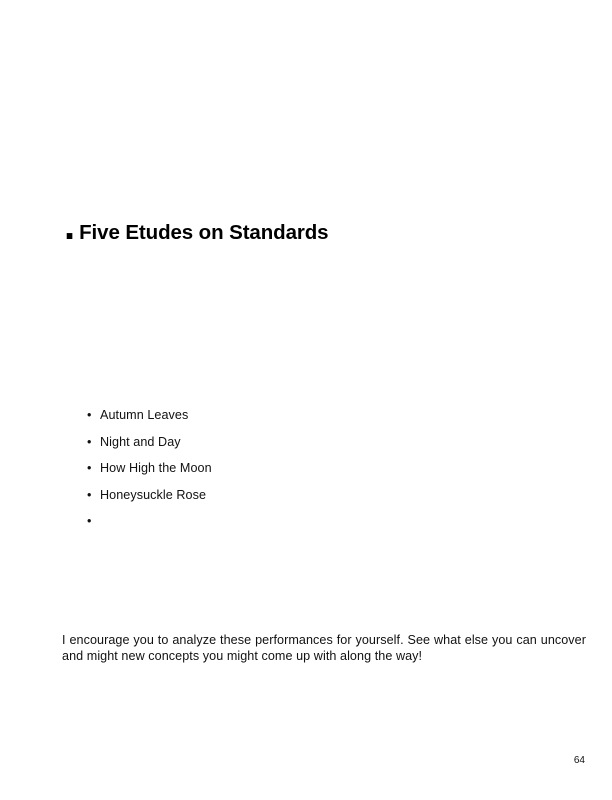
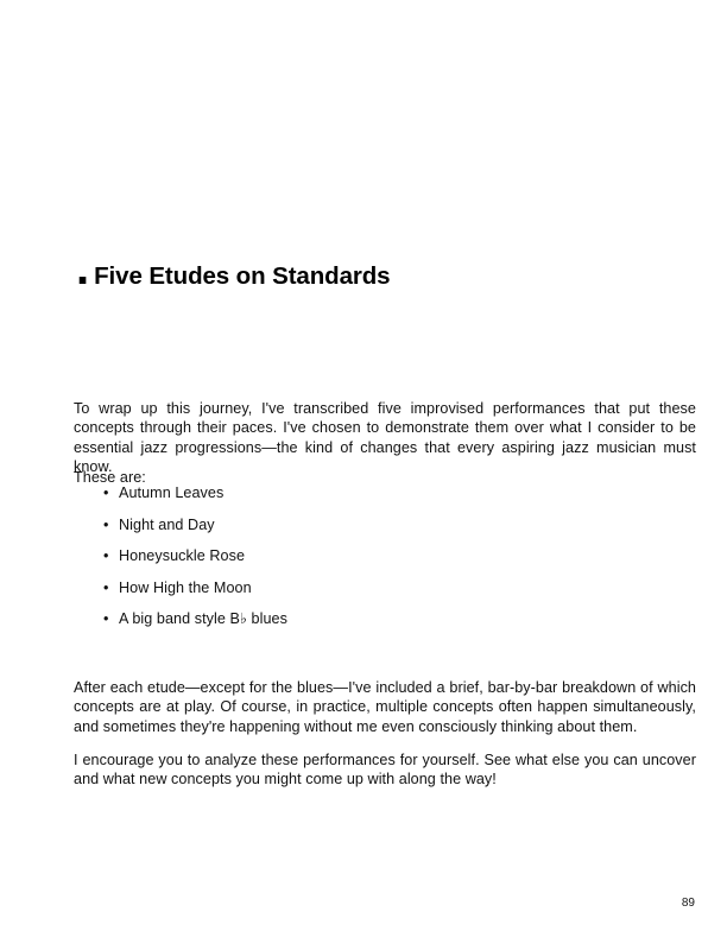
  .
  Five Etudes on Standards
+ To wrap up this journey, I've transcribed five improvised performances that put these concepts through their paces. I've chosen to demonstrate them over what I consider to be essential jazz progressions—the kind of changes that every aspiring jazz musician must know.
+ These are:
  •
  Autumn Leaves
  •
  Night and Day
  •
- How High the Moon
+ Honeysuckle Rose
  •
- Honeysuckle Rose
+ How High the Moon
  •
+ A big band style B♭ blues
+ After each etude—except for the blues—I've included a brief, bar-by-bar breakdown of which concepts are at play. Of course, in practice, multiple concepts often happen simultaneously, and sometimes they're happening without me even consciously thinking about them.
- I encourage you to analyze these performances for yourself. See what else you can uncover and might new concepts you might come up with along the way!
+ I encourage you to analyze these performances for yourself. See what else you can uncover and what new concepts you might come up with along the way!
- 64
+ 89
